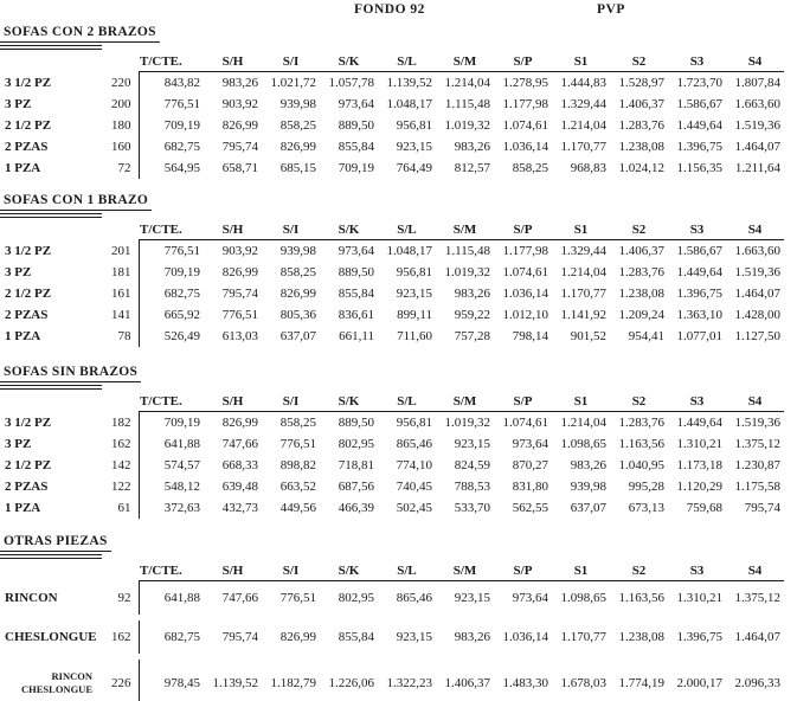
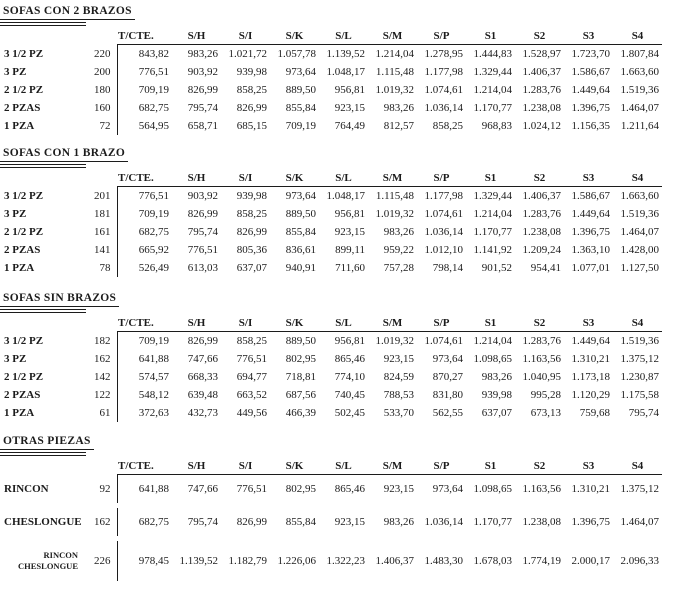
- FONDO 92
- PVP
  SOFAS CON 2 BRAZOS
  		T/CTE.	S/H	S/I	S/K	S/L	S/M	S/P	S1	S2	S3	S4
  3 1/2 PZ	220	843,82	983,26	1.021,72	1.057,78	1.139,52	1.214,04	1.278,95	1.444,83	1.528,97	1.723,70	1.807,84
  3 PZ	200	776,51	903,92	939,98	973,64	1.048,17	1.115,48	1.177,98	1.329,44	1.406,37	1.586,67	1.663,60
  2 1/2 PZ	180	709,19	826,99	858,25	889,50	956,81	1.019,32	1.074,61	1.214,04	1.283,76	1.449,64	1.519,36
  2 PZAS	160	682,75	795,74	826,99	855,84	923,15	983,26	1.036,14	1.170,77	1.238,08	1.396,75	1.464,07
  1 PZA	72	564,95	658,71	685,15	709,19	764,49	812,57	858,25	968,83	1.024,12	1.156,35	1.211,64
  SOFAS CON 1 BRAZO
  		T/CTE.	S/H	S/I	S/K	S/L	S/M	S/P	S1	S2	S3	S4
  3 1/2 PZ	201	776,51	903,92	939,98	973,64	1.048,17	1.115,48	1.177,98	1.329,44	1.406,37	1.586,67	1.663,60
  3 PZ	181	709,19	826,99	858,25	889,50	956,81	1.019,32	1.074,61	1.214,04	1.283,76	1.449,64	1.519,36
  2 1/2 PZ	161	682,75	795,74	826,99	855,84	923,15	983,26	1.036,14	1.170,77	1.238,08	1.396,75	1.464,07
  2 PZAS	141	665,92	776,51	805,36	836,61	899,11	959,22	1.012,10	1.141,92	1.209,24	1.363,10	1.428,00
- 1 PZA	78	526,49	613,03	637,07	661,11	711,60	757,28	798,14	901,52	954,41	1.077,01	1.127,50
+ 1 PZA	78	526,49	613,03	637,07	940,91	711,60	757,28	798,14	901,52	954,41	1.077,01	1.127,50
  SOFAS SIN BRAZOS
  		T/CTE.	S/H	S/I	S/K	S/L	S/M	S/P	S1	S2	S3	S4
  3 1/2 PZ	182	709,19	826,99	858,25	889,50	956,81	1.019,32	1.074,61	1.214,04	1.283,76	1.449,64	1.519,36
  3 PZ	162	641,88	747,66	776,51	802,95	865,46	923,15	973,64	1.098,65	1.163,56	1.310,21	1.375,12
- 2 1/2 PZ	142	574,57	668,33	898,82	718,81	774,10	824,59	870,27	983,26	1.040,95	1.173,18	1.230,87
+ 2 1/2 PZ	142	574,57	668,33	694,77	718,81	774,10	824,59	870,27	983,26	1.040,95	1.173,18	1.230,87
  2 PZAS	122	548,12	639,48	663,52	687,56	740,45	788,53	831,80	939,98	995,28	1.120,29	1.175,58
  1 PZA	61	372,63	432,73	449,56	466,39	502,45	533,70	562,55	637,07	673,13	759,68	795,74
  OTRAS PIEZAS
  		T/CTE.	S/H	S/I	S/K	S/L	S/M	S/P	S1	S2	S3	S4
  RINCON	92	641,88	747,66	776,51	802,95	865,46	923,15	973,64	1.098,65	1.163,56	1.310,21	1.375,12
  CHESLONGUE	162	682,75	795,74	826,99	855,84	923,15	983,26	1.036,14	1.170,77	1.238,08	1.396,75	1.464,07
  RINCON CHESLONGUE	226	978,45	1.139,52	1.182,79	1.226,06	1.322,23	1.406,37	1.483,30	1.678,03	1.774,19	2.000,17	2.096,33
